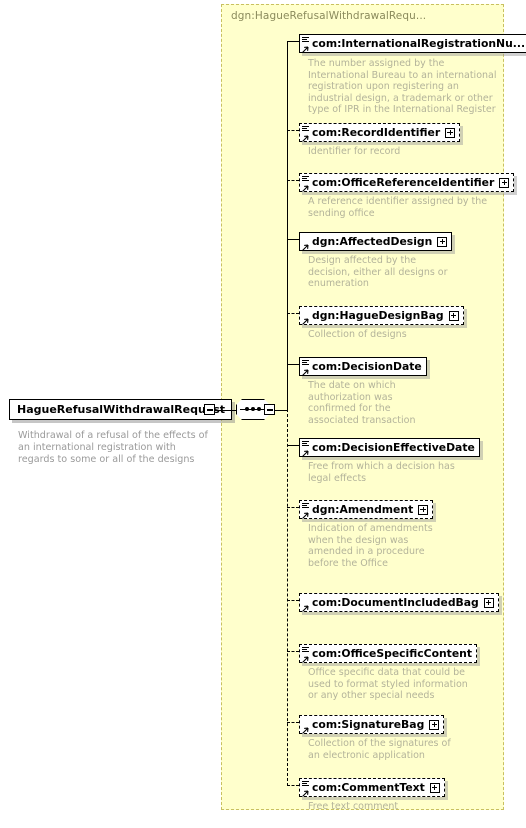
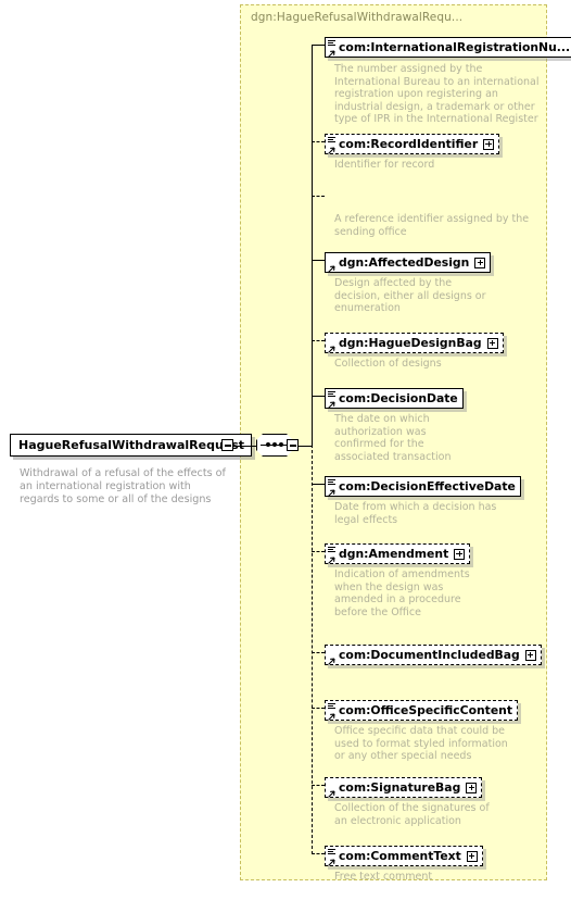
  dgn:HagueRefusalWithdrawalRequ...
  HagueRefusalWithdrawalRequ
  Withdrawal of a refusal of the effects of an international registration with regards to some or all of the designs
  com:InternationalRegistrationNu...
  The number assigned by the International Bureau to an international registration upon registering an industrial design, a trademark or other type of IPR in the International Register
  com:RecordIdentifier
  Identifier for record
- com:OfficeReferenceIdentifier
  A reference identifier assigned by the sending office
  dgn:AffectedDesign
  Design affected by the decision, either all designs or enumeration
  dgn:HagueDesignBag
  Collection of designs
  com:DecisionDate
  The date on which authorization was confirmed for the associated transaction
  com:DecisionEffectiveDate
- Free from which a decision has legal effects
+ Date from which a decision has legal effects
  dgn:Amendment
  Indication of amendments when the design was amended in a procedure before the Office
  com:DocumentIncludedBag
  com:OfficeSpecificContent
  Office specific data that could be used to format styled information or any other special needs
  com:SignatureBag
  Collection of the signatures of an electronic application
  com:CommentText
  Free text comment
